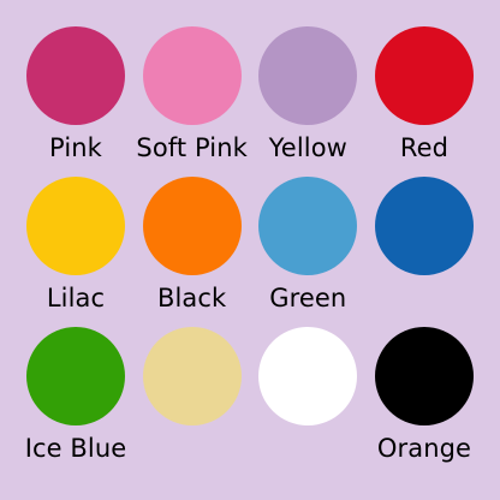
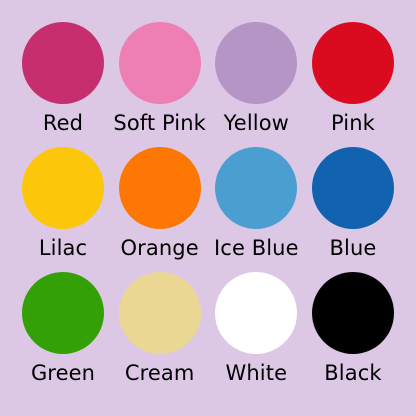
- Pink
+ Red
  Soft Pink
  Yellow
- Red
+ Pink
  Lilac
- Black
+ Orange
- Green
+ Ice Blue
+ Blue
- Ice Blue
+ Green
+ Cream
+ White
- Orange
+ Black
